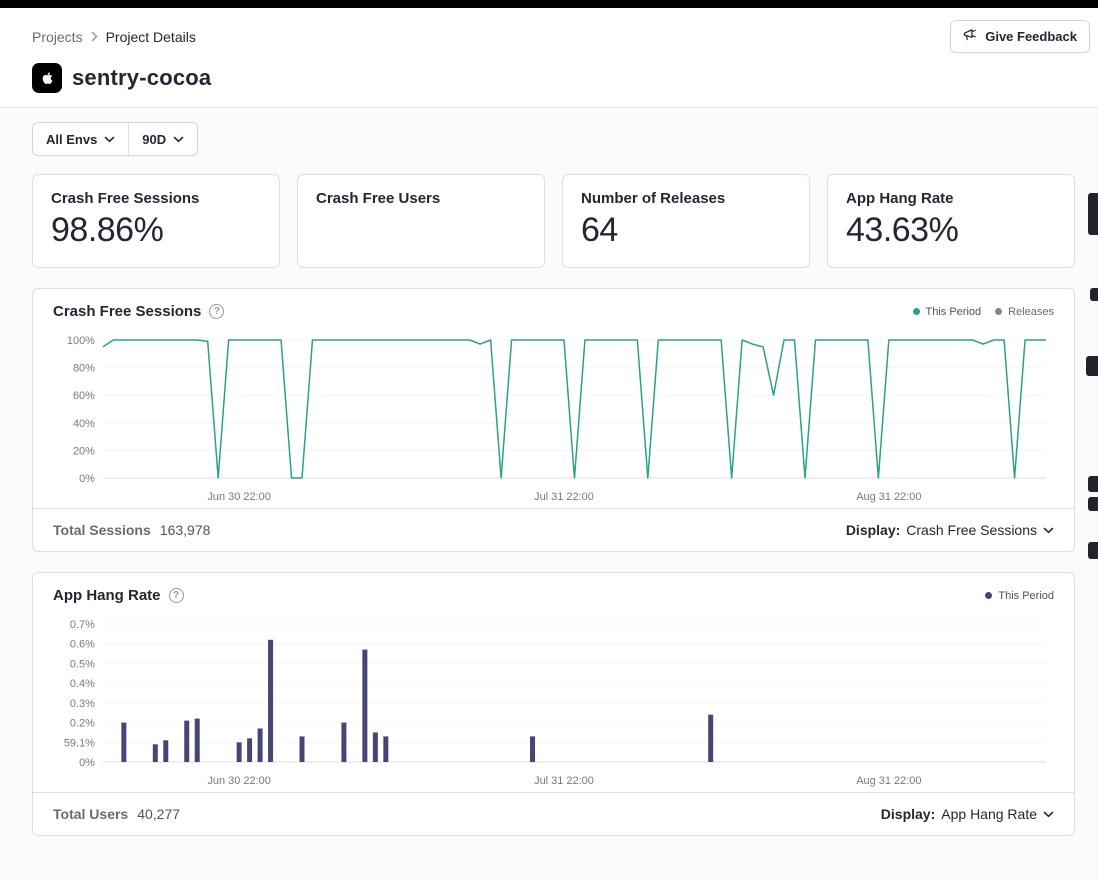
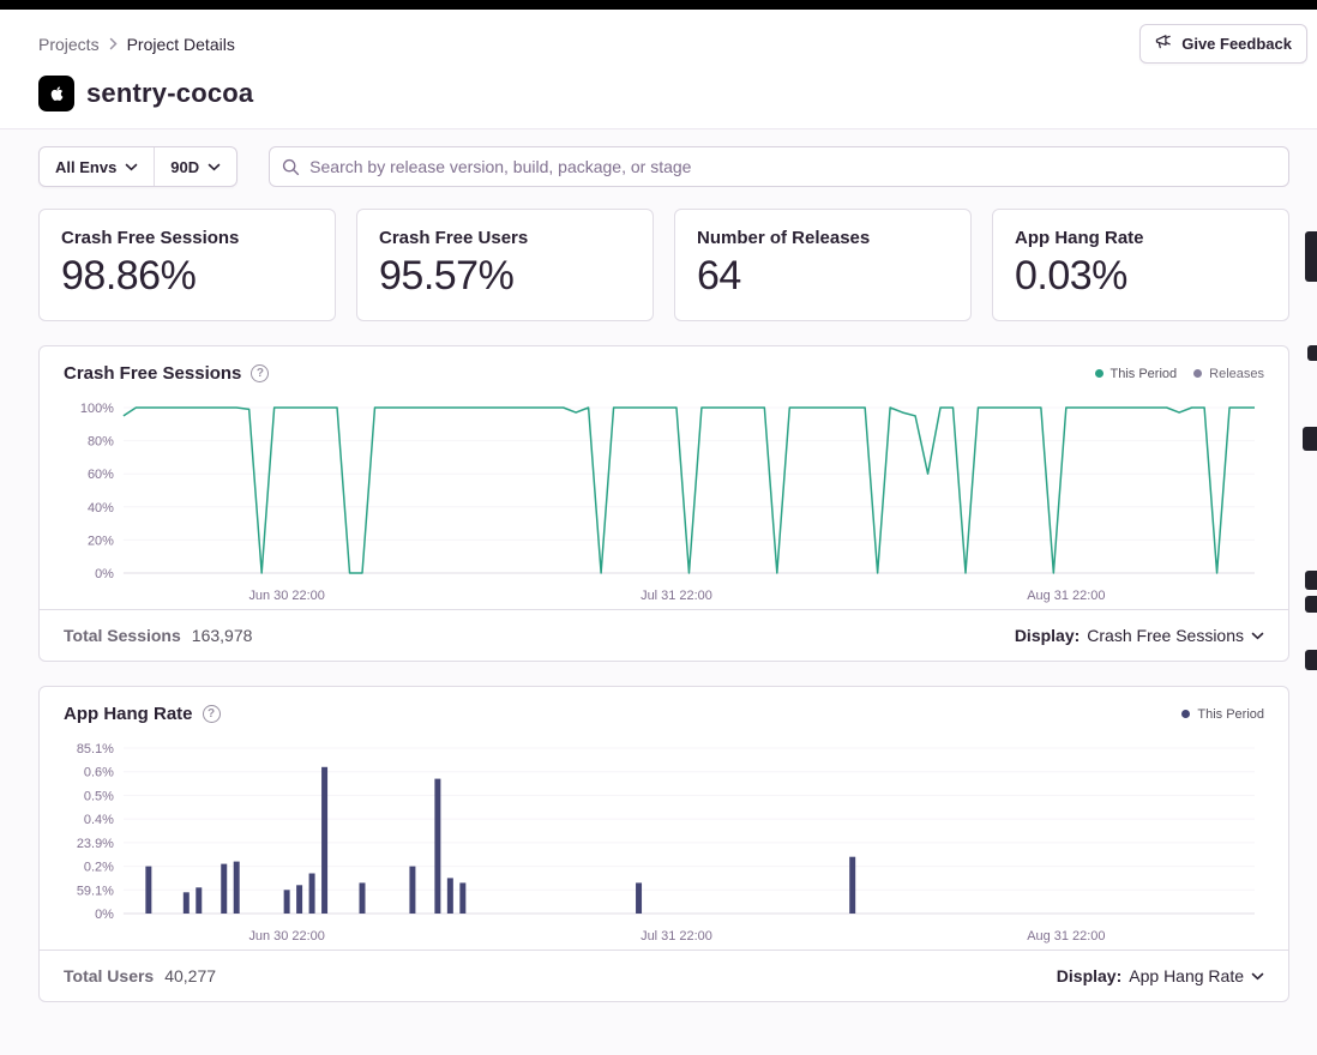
  Projects
  Project Details
  Give Feedback
  sentry-cocoa
  All Envs
  90D
+ Search by release version, build, package, or stage
  Crash Free Sessions
  98.86%
  Crash Free Users
+ 95.57%
  Number of Releases
  64
  App Hang Rate
- 43.63%
+ 0.03%
  Crash Free Sessions
  ?
  This Period
  Releases
  0%
  20%
  40%
  60%
  80%
  100%
  Jun 30 22:00
  Jul 31 22:00
  Aug 31 22:00
  Total Sessions
  163,978
  Display:
  Crash Free Sessions
  App Hang Rate
  ?
  This Period
  0%
  59.1%
  0.2%
- 0.3%
+ 23.9%
  0.4%
  0.5%
  0.6%
- 0.7%
+ 85.1%
  Jun 30 22:00
  Jul 31 22:00
  Aug 31 22:00
  Total Users
  40,277
  Display:
  App Hang Rate
